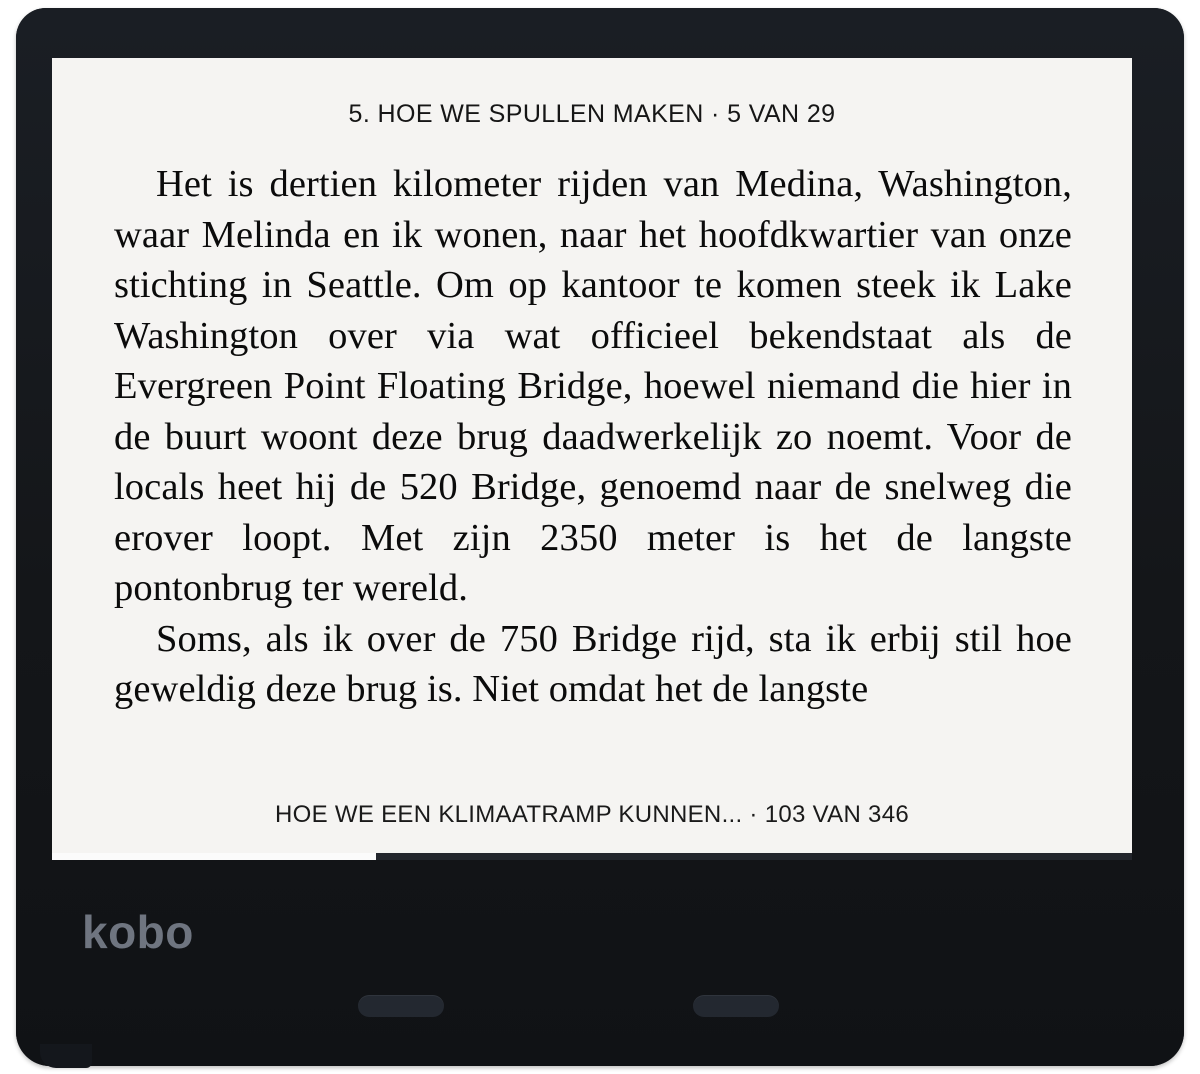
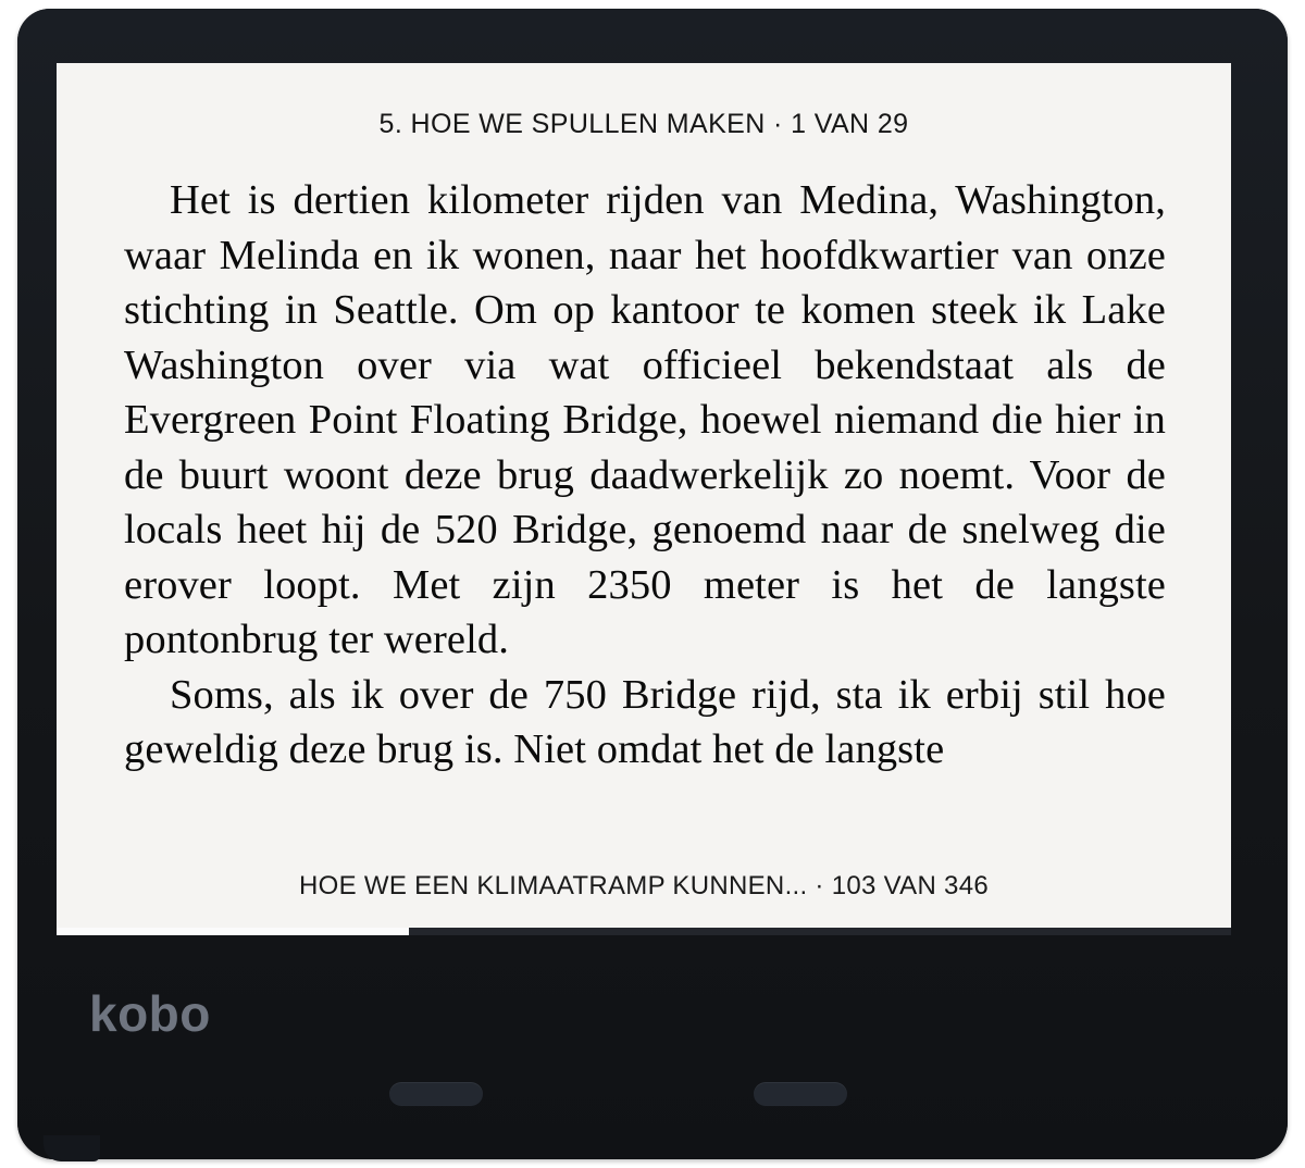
- 5. HOE WE SPULLEN MAKEN · 5 VAN 29
+ 5. HOE WE SPULLEN MAKEN · 1 VAN 29
  Het is dertien kilometer rijden van Medina, Washington, waar Melinda en ik wonen, naar het hoofdkwartier van onze stichting in Seattle. Om op kantoor te komen steek ik Lake Washington over via wat officieel bekendstaat als de Evergreen Point Floating Bridge, hoewel niemand die hier in de buurt woont deze brug daadwerkelijk zo noemt. Voor de locals heet hij de 520 Bridge, genoemd naar de snelweg die erover loopt. Met zijn 2350 meter is het de langste pontonbrug ter wereld.
  Soms, als ik over de 750 Bridge rijd, sta ik erbij stil hoe geweldig deze brug is. Niet omdat het de langste
  HOE WE EEN KLIMAATRAMP KUNNEN... · 103 VAN 346
  kobo
